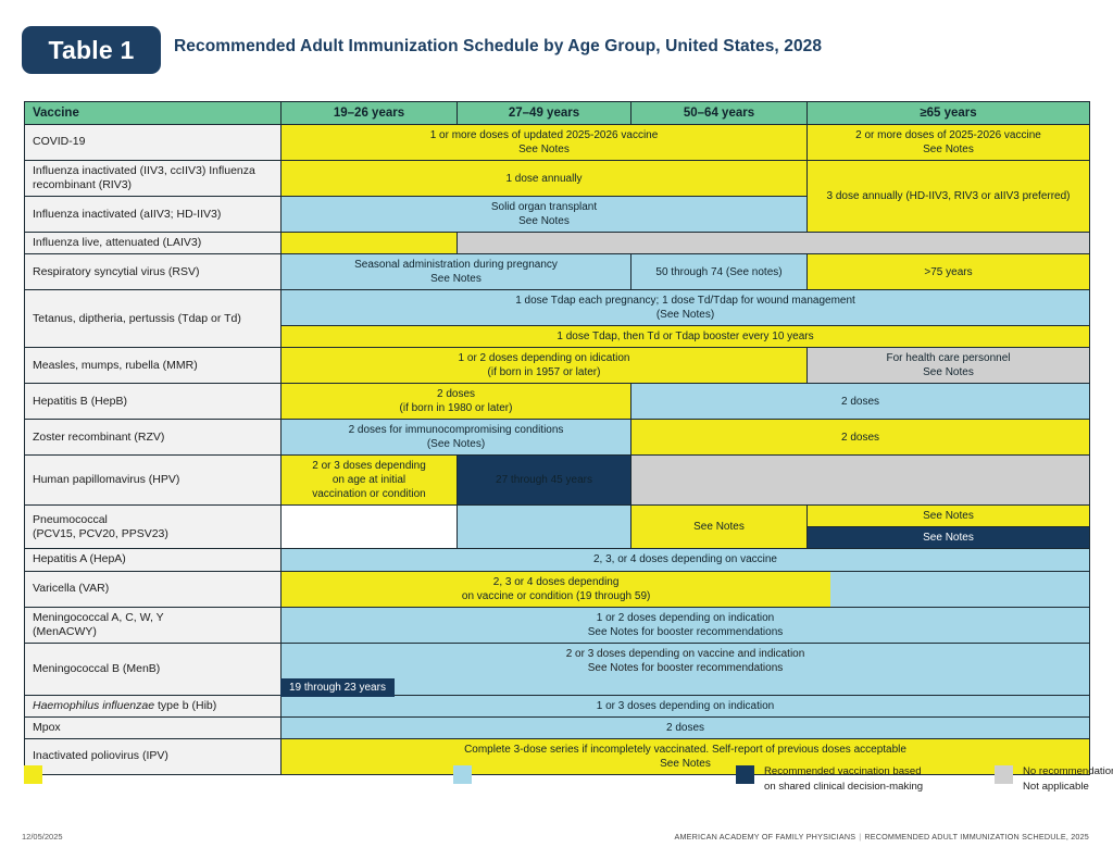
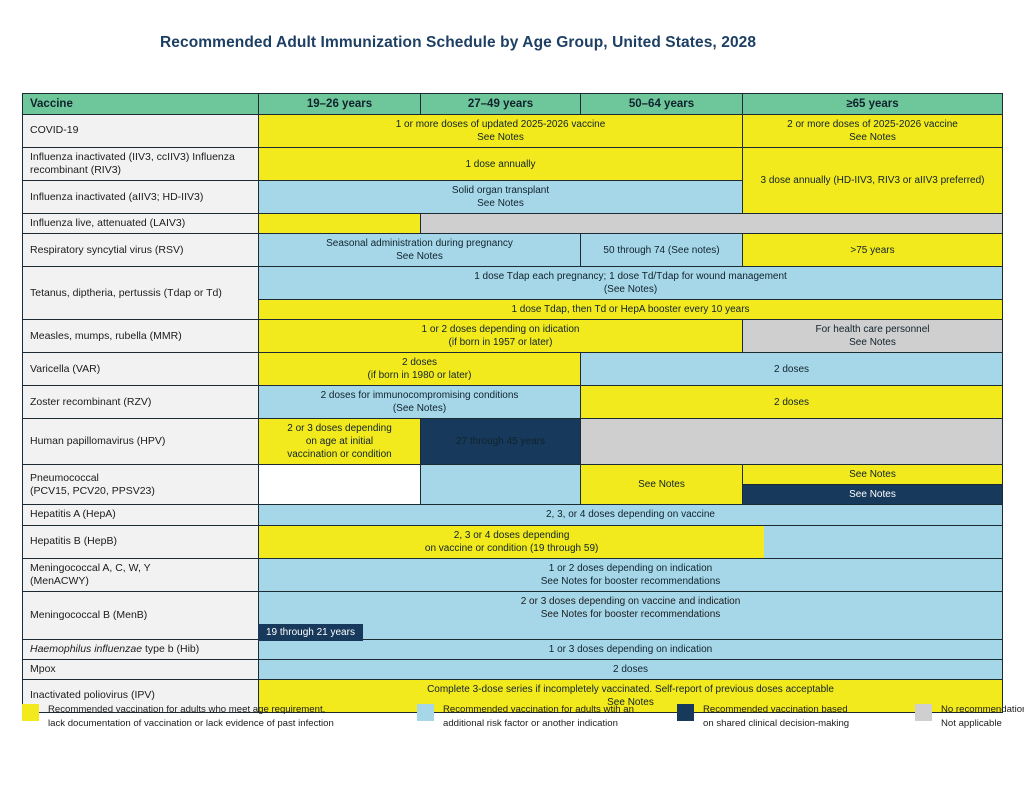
- Table 1
  Recommended Adult Immunization Schedule by Age Group, United States, 2028
  Vaccine	19–26 years	27–49 years	50–64 years	≥65 years
  COVID-19	1 or more doses of updated 2025-2026 vaccineSee Notes	2 or more doses of 2025-2026 vaccineSee Notes
  Influenza inactivated (IIV3, ccIIV3) Influenza recombinant (RIV3)	1 dose annually	3 dose annually (HD-IIV3, RIV3 or aIIV3 preferred)
  Influenza inactivated (aIIV3; HD-IIV3)	Solid organ transplantSee Notes
  Influenza live, attenuated (LAIV3)
  Respiratory syncytial virus (RSV)	Seasonal administration during pregnancySee Notes	50 through 74 (See notes)	>75 years
- Tetanus, diptheria, pertussis (Tdap or Td)	1 dose Tdap each pregnancy; 1 dose Td/Tdap for wound management(See Notes)1 dose Tdap, then Td or Tdap booster every 10 years
+ Tetanus, diptheria, pertussis (Tdap or Td)	1 dose Tdap each pregnancy; 1 dose Td/Tdap for wound management(See Notes)1 dose Tdap, then Td or HepA booster every 10 years
  Measles, mumps, rubella (MMR)	1 or 2 doses depending on idication(if born in 1957 or later)	For health care personnelSee Notes
- Hepatitis B (HepB)	2 doses(if born in 1980 or later)	2 doses
+ Varicella (VAR)	2 doses(if born in 1980 or later)	2 doses
  Zoster recombinant (RZV)	2 doses for immunocompromising conditions(See Notes)	2 doses
  Human papillomavirus (HPV)	2 or 3 doses dependingon age at initialvaccination or condition	27 through 45 years
  Pneumococcal(PCV15, PCV20, PPSV23)			See Notes	See NotesSee Notes
  Hepatitis A (HepA)	2, 3, or 4 doses depending on vaccine
- Varicella (VAR)	2, 3 or 4 doses dependingon vaccine or condition (19 through 59)
+ Hepatitis B (HepB)	2, 3 or 4 doses dependingon vaccine or condition (19 through 59)
  Meningococcal A, C, W, Y(MenACWY)	1 or 2 doses depending on indicationSee Notes for booster recommendations
- Meningococcal B (MenB)	2 or 3 doses depending on vaccine and indicationSee Notes for booster recommendations19 through 23 years
+ Meningococcal B (MenB)	2 or 3 doses depending on vaccine and indicationSee Notes for booster recommendations19 through 21 years
  Haemophilus influenzae type b (Hib)	1 or 3 doses depending on indication
  Mpox	2 doses
  Inactivated poliovirus (IPV)	Complete 3-dose series if incompletely vaccinated. Self-report of previous doses acceptableSee Notes
+ Recommended vaccination for adults who meet age requirement,
+ lack documentation of vaccination or lack evidence of past infection
+ Recommended vaccination for adults wtih an
+ additional risk factor or another indication
  Recommended vaccination based
  on shared clinical decision-making
  No recommendatio
  Not applicable
- 12/05/2025
- AMERICAN ACADEMY OF FAMILY PHYSICIANS | RECOMMENDED ADULT IMMUNIZATION SCHEDULE, 2025
